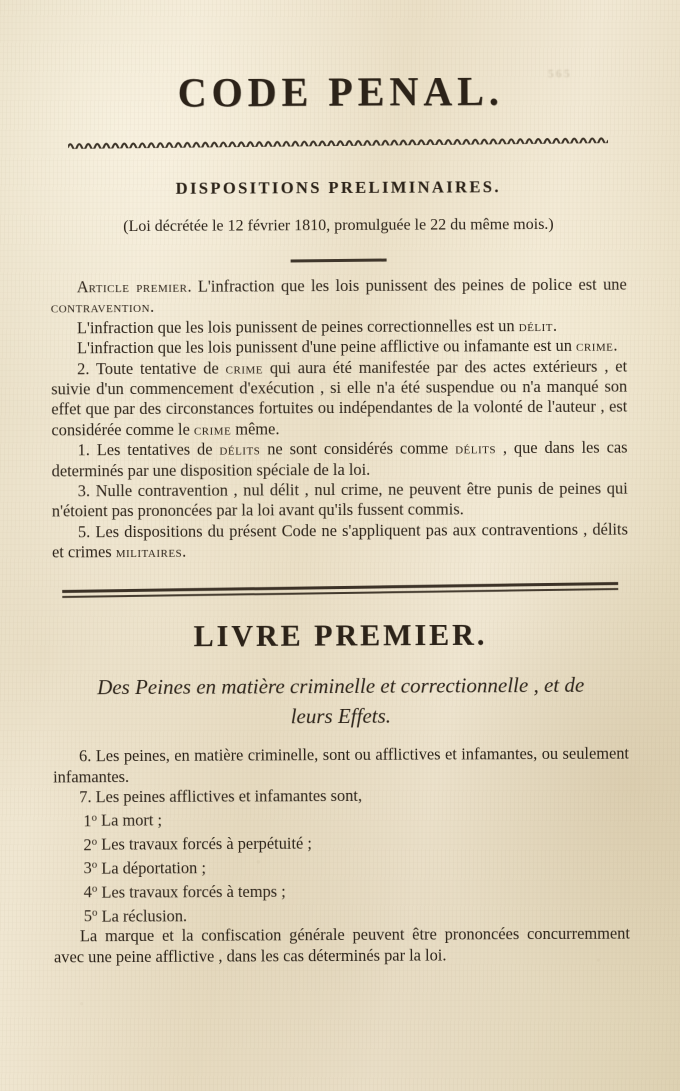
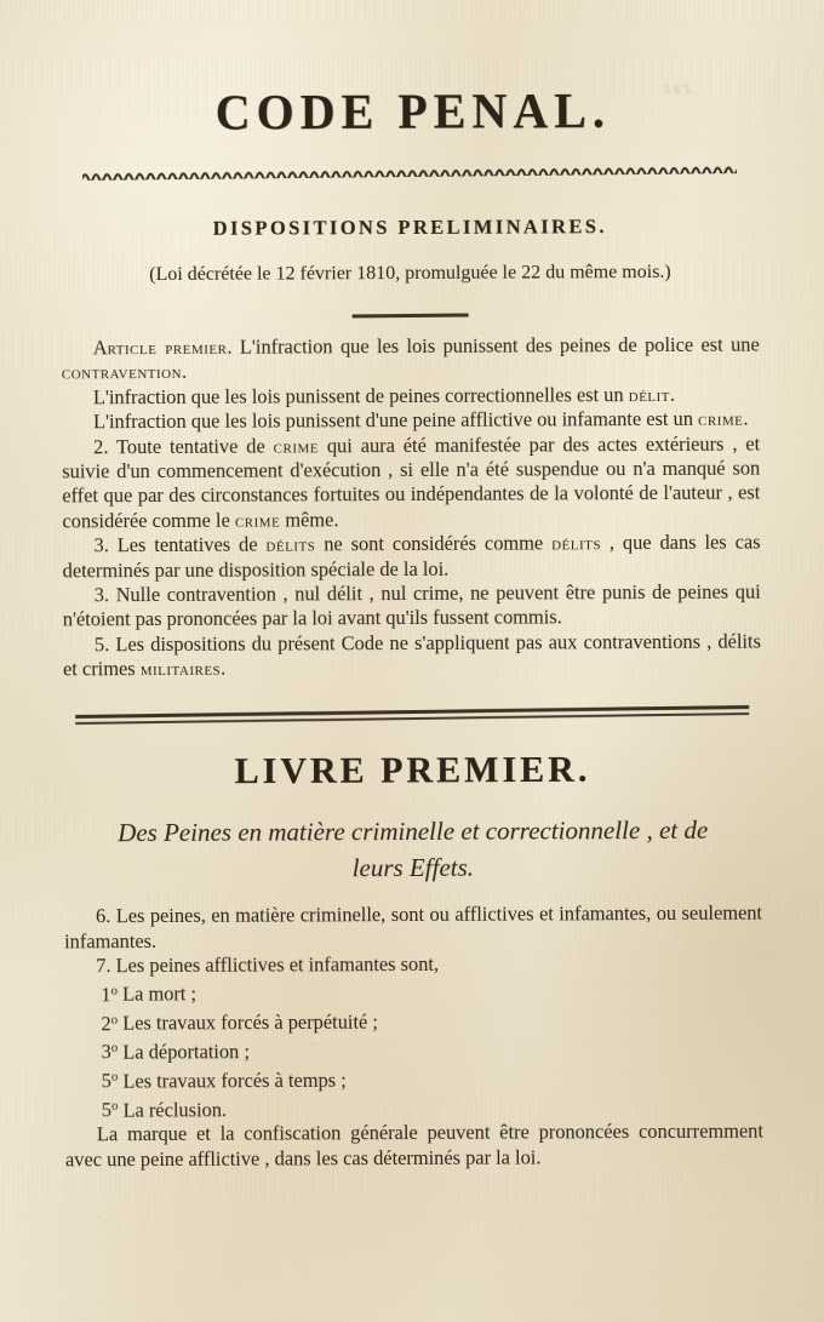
  CODE PENAL.
  DISPOSITIONS PRELIMINAIRES.
  (Loi décrétée le 12 février 1810, promulguée le 22 du même mois.)
  Article premier. L'infraction que les lois punissent des peines de police est une contravention.
  L'infraction que les lois punissent de peines correctionnelles est un délit.
  L'infraction que les lois punissent d'une peine afflictive ou infamante est un crime.
  2. Toute tentative de crime qui aura été manifestée par des actes extérieurs , et suivie d'un commencement d'exécution , si elle n'a été suspendue ou n'a manqué son effet que par des circonstances fortuites ou indépendantes de la volonté de l'auteur , est considérée comme le crime même.
- 1. Les tentatives de délits ne sont considérés comme délits , que dans les cas determinés par une disposition spéciale de la loi.
+ 3. Les tentatives de délits ne sont considérés comme délits , que dans les cas determinés par une disposition spéciale de la loi.
  3. Nulle contravention , nul délit , nul crime, ne peuvent être punis de peines qui n'étoient pas prononcées par la loi avant qu'ils fussent commis.
  5. Les dispositions du présent Code ne s'appliquent pas aux contraventions , délits et crimes militaires.
  LIVRE PREMIER.
  Des Peines en matière criminelle et correctionnelle , et de leurs Effets.
  6. Les peines, en matière criminelle, sont ou afflictives et infamantes, ou seulement infamantes.
  7. Les peines afflictives et infamantes sont,
  1o La mort ;
  2o Les travaux forcés à perpétuité ;
  3o La déportation ;
- 4o Les travaux forcés à temps ;
+ 5o Les travaux forcés à temps ;
  5o La réclusion.
  La marque et la confiscation générale peuvent être prononcées concurremment avec une peine afflictive , dans les cas déterminés par la loi.
